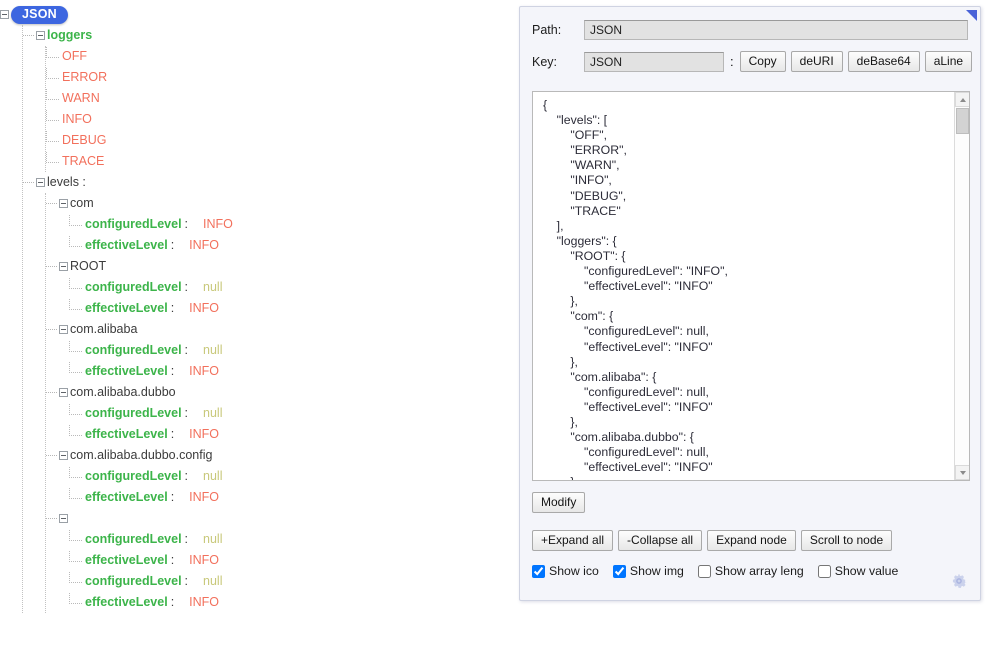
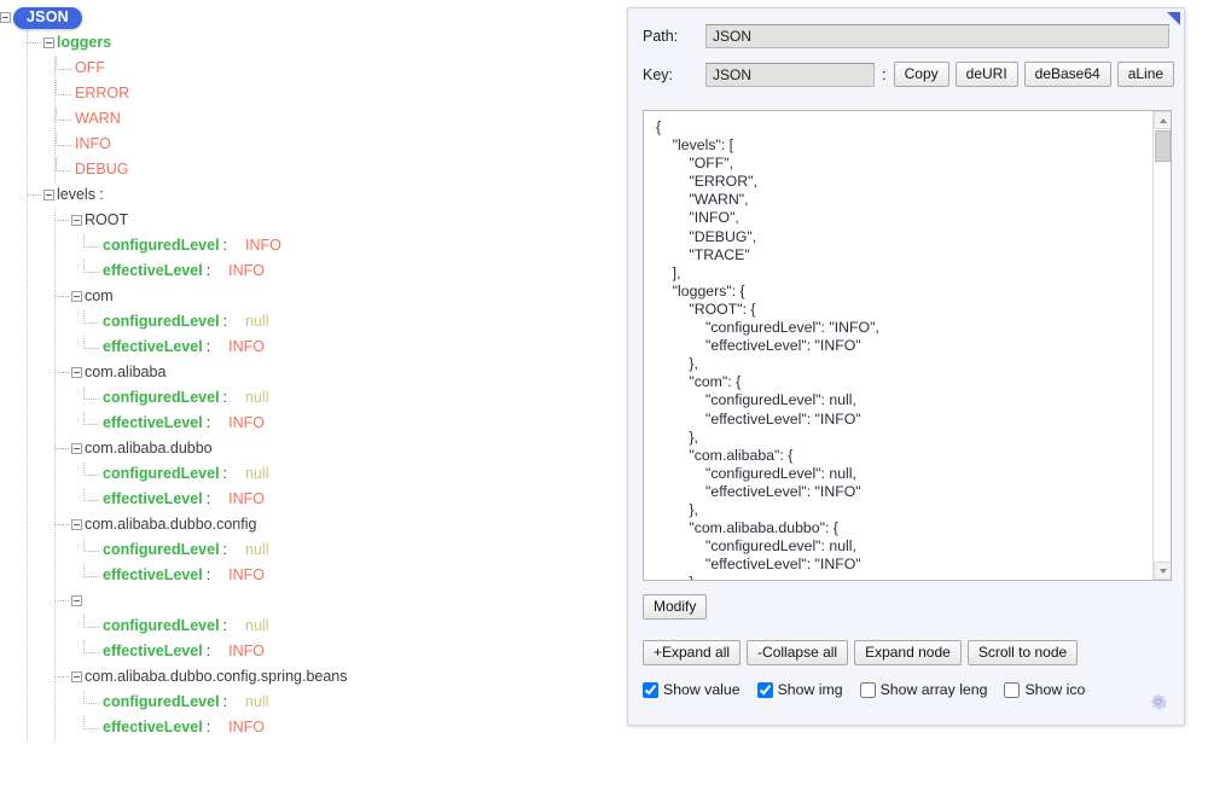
  JSON
  loggers
  OFF
  ERROR
  WARN
  INFO
  DEBUG
- TRACE
  levels :
- com
+ ROOT
  configuredLevel
  :
  INFO
  effectiveLevel
  :
  INFO
- ROOT
+ com
  configuredLevel
  :
  null
  effectiveLevel
  :
  INFO
  com.alibaba
  configuredLevel
  :
  null
  effectiveLevel
  :
  INFO
  com.alibaba.dubbo
  configuredLevel
  :
  null
  effectiveLevel
  :
  INFO
  com.alibaba.dubbo.config
  configuredLevel
  :
  null
  effectiveLevel
  :
  INFO
  configuredLevel
  :
  null
  effectiveLevel
  :
  INFO
+ com.alibaba.dubbo.config.spring.beans
  configuredLevel
  :
  null
  effectiveLevel
  :
  INFO
  Path:
  JSON
  Key:
  JSON
  :
  Copy
  deURI
  deBase64
  aLine
  {
  "levels": [
  "OFF",
  "ERROR",
  "WARN",
  "INFO",
  "DEBUG",
  "TRACE"
  ],
  "loggers": {
  "ROOT": {
  "configuredLevel": "INFO",
  "effectiveLevel": "INFO"
  },
  "com": {
  "configuredLevel": null,
  "effectiveLevel": "INFO"
  },
  "com.alibaba": {
  "configuredLevel": null,
  "effectiveLevel": "INFO"
  },
  "com.alibaba.dubbo": {
  "configuredLevel": null,
  "effectiveLevel": "INFO"
  Modify
  +Expand all
  -Collapse all
  Expand node
  Scroll to node
- Show ico
+ Show value
  Show img
  Show array leng
- Show value
+ Show ico
